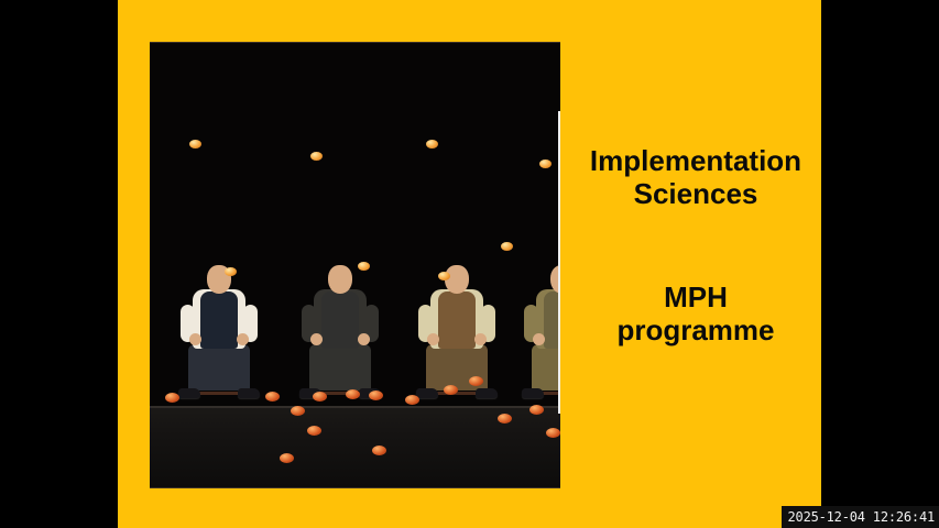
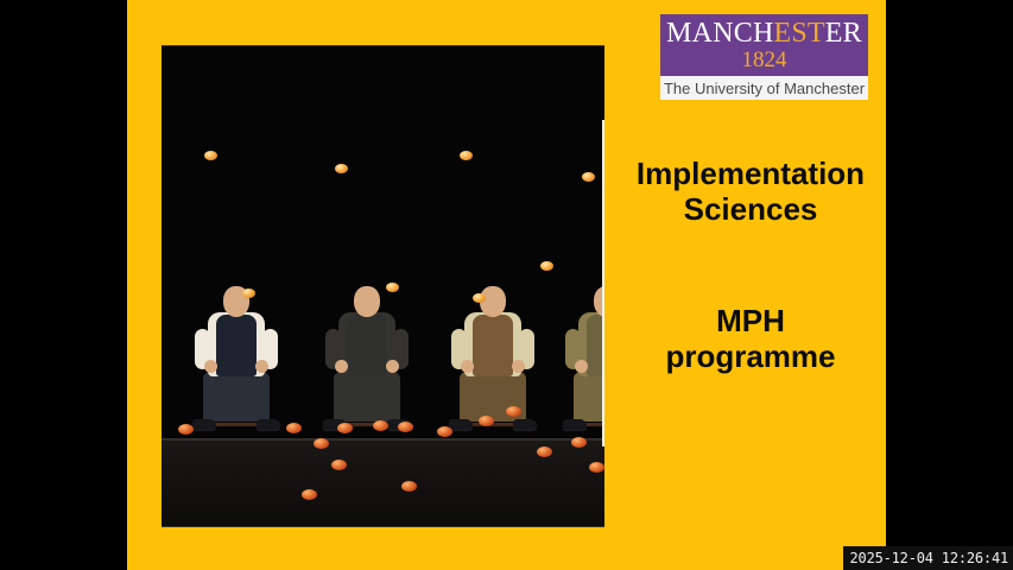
+ MANCHESTER
+ 1824
+ The University of Manchester
  Implementation
  Sciences
  MPH
  programme
  2025-12-04 12:26:41
